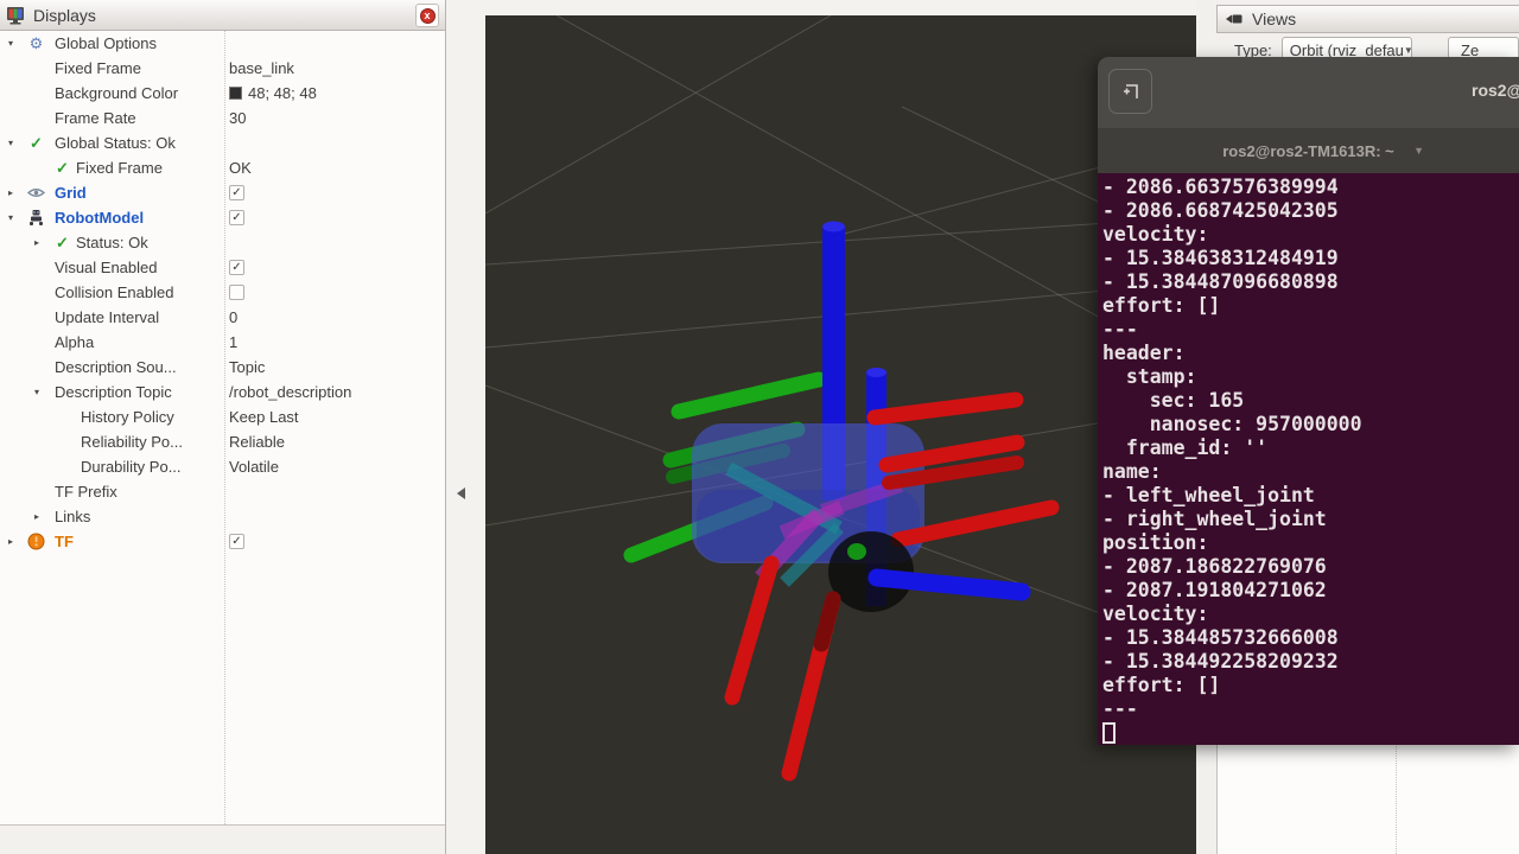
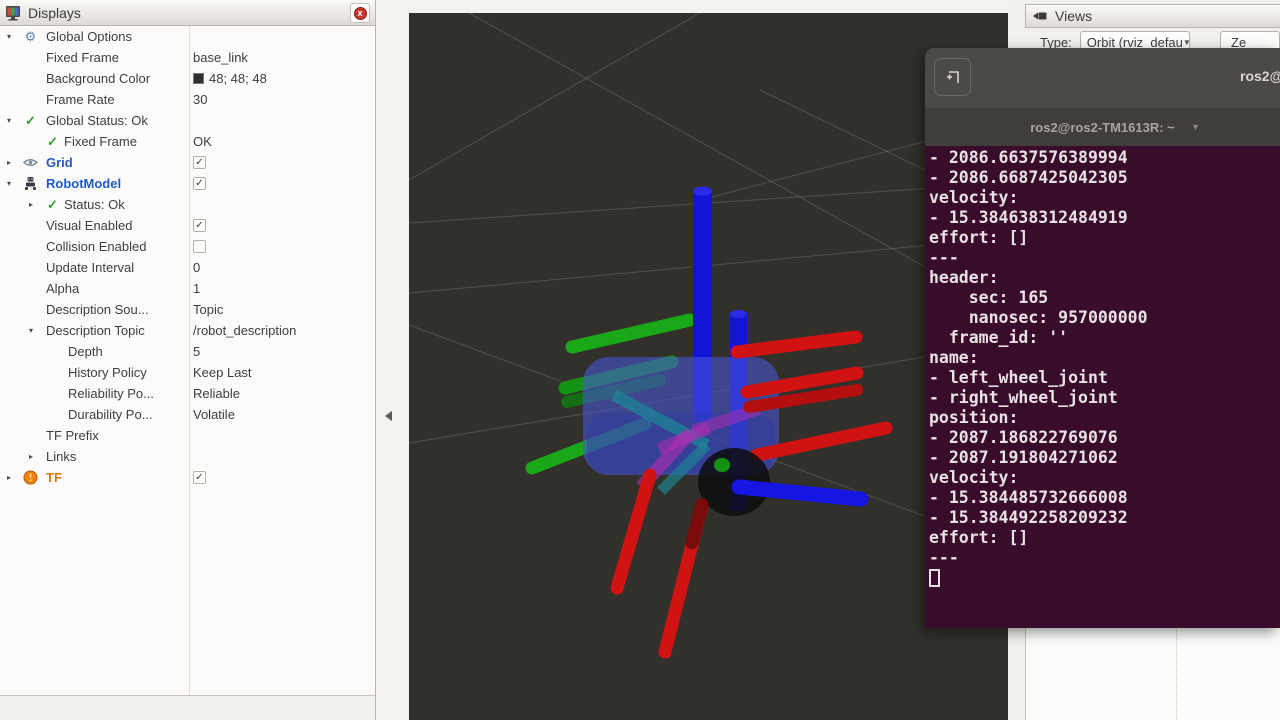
  Displays
  x
  ▾
  ⚙
  Global Options
  Fixed Frame
  base_link
  Background Color
  48; 48; 48
  Frame Rate
  30
  ▾
  ✓
  Global Status: Ok
  ✓
  Fixed Frame
  OK
  ▸
  Grid
  ✓
  ▾
  RobotModel
  ✓
  ▸
  ✓
  Status: Ok
  Visual Enabled
  ✓
  Collision Enabled
  Update Interval
  0
  Alpha
  1
  Description Sou...
  Topic
  ▾
  Description Topic
  /robot_description
+ Depth
+ 5
  History Policy
  Keep Last
  Reliability Po...
  Reliable
  Durability Po...
  Volatile
  TF Prefix
  ▸
  Links
  ▸
  TF
  ✓
  Views
  Type:
  Orbit (rviz_defau
  ▼
  Ze
  ros2@
  ros2@ros2-TM1613R: ~
  ▼
  - 2086.6637576389994
  - 2086.6687425042305
  velocity:
  - 15.384638312484919
- - 15.384487096680898
  effort: []
  ---
  header:
- stamp:
  sec: 165
  nanosec: 957000000
  frame_id: ''
  name:
  - left_wheel_joint
  - right_wheel_joint
  position:
  - 2087.186822769076
  - 2087.191804271062
  velocity:
  - 15.384485732666008
  - 15.384492258209232
  effort: []
  ---
